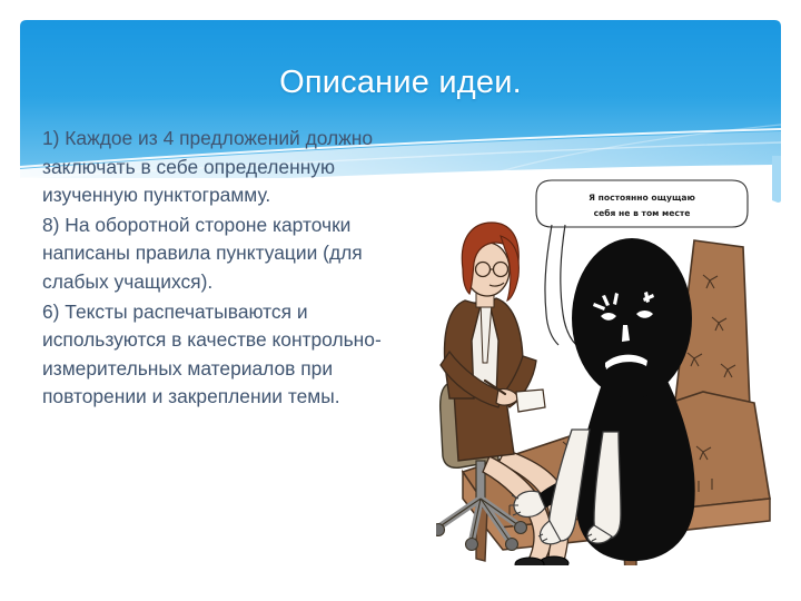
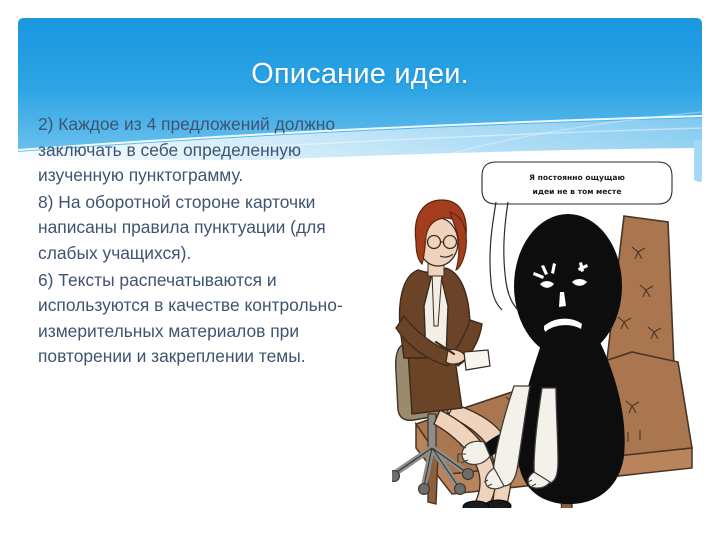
  Описание идеи.
- 1) Каждое из 4 предложений должно заключать в себе определенную изученную пунктограмму.
+ 2) Каждое из 4 предложений должно заключать в себе определенную изученную пунктограмму.
  8) На оборотной стороне карточки написаны правила пунктуации (для слабых учащихся).
  6) Тексты распечатываются и используются в качестве контрольно-измерительных материалов при повторении и закреплении темы.
  Я постоянно ощущаю
- себя не в том месте
+ идеи не в том месте
